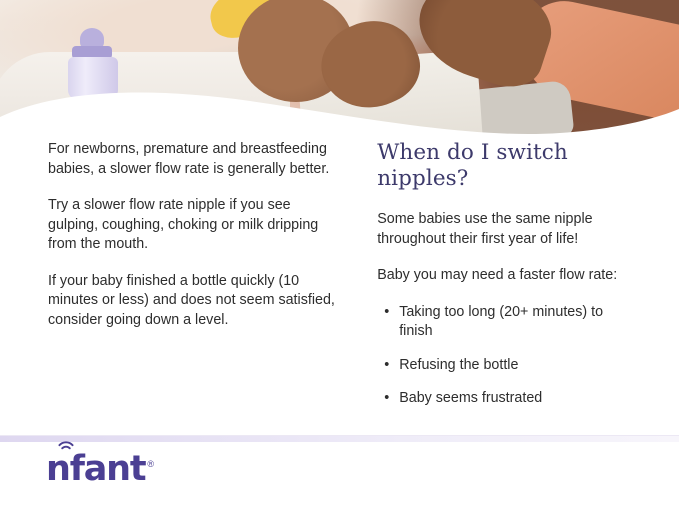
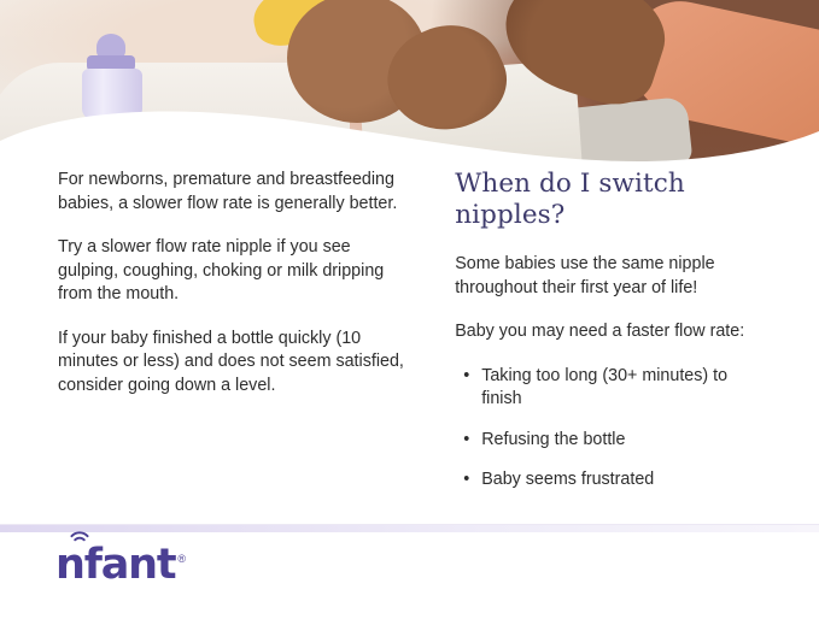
  For newborns, premature and breastfeeding babies, a slower flow rate is generally better.
  Try a slower flow rate nipple if you see gulping, coughing, choking or milk dripping from the mouth.
  If your baby finished a bottle quickly (10 minutes or less) and does not seem satisfied, consider going down a level.
  When do I switch nipples?
  Some babies use the same nipple throughout their first year of life!
  Baby you may need a faster flow rate:
- Taking too long (20+ minutes) to finish
+ Taking too long (30+ minutes) to finish
  Refusing the bottle
  Baby seems frustrated
  nfant
  ®
